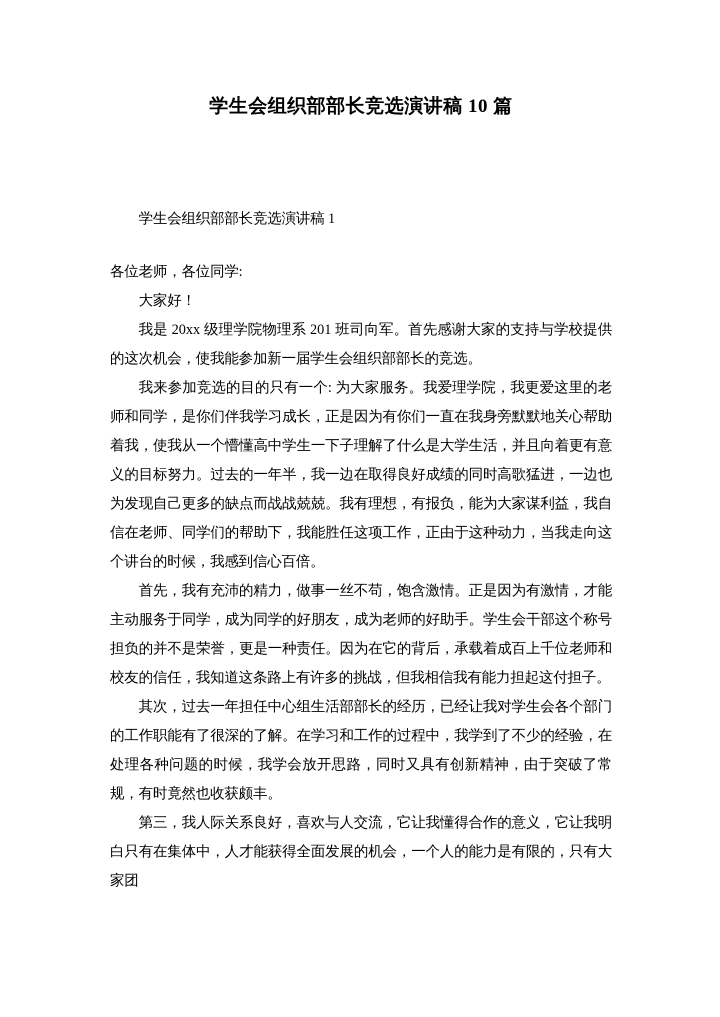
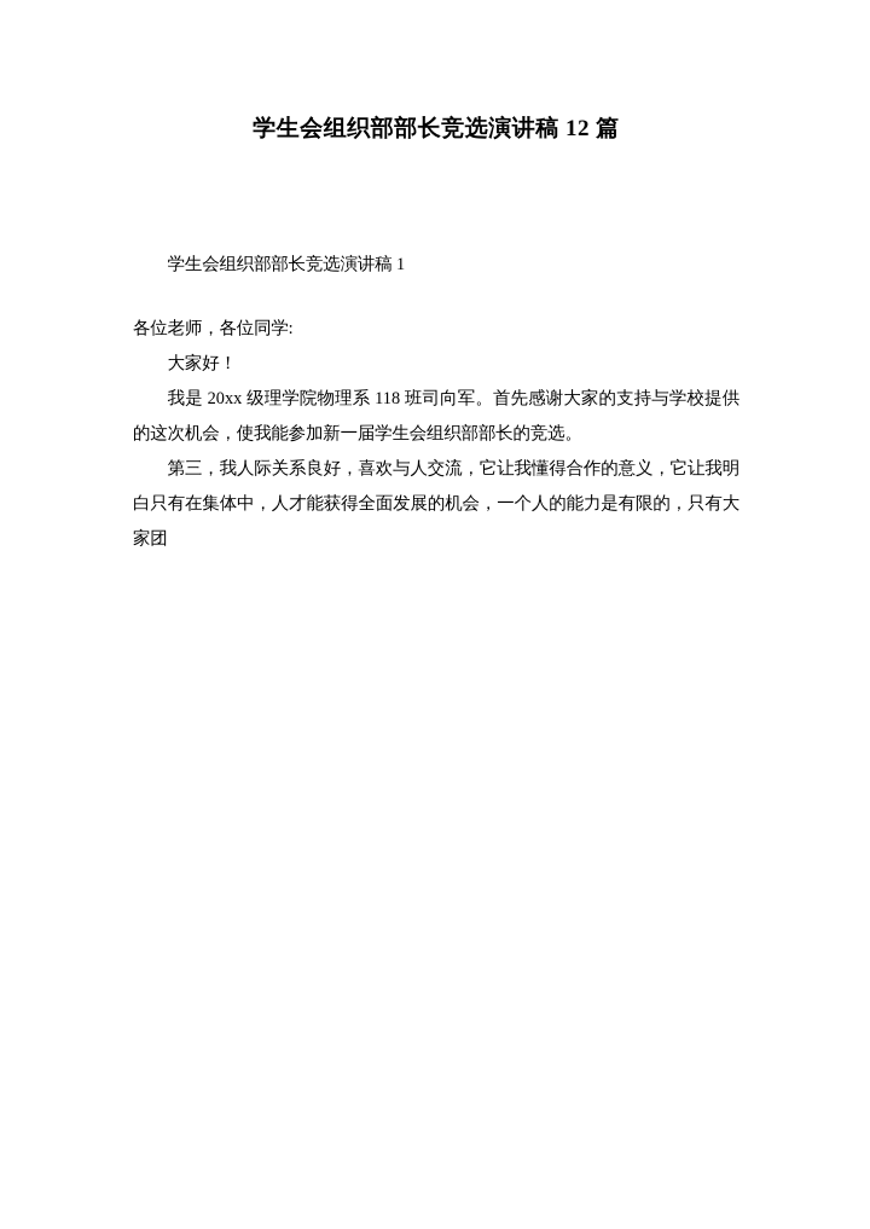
- 学生会组织部部长竞选演讲稿 10 篇
+ 学生会组织部部长竞选演讲稿 12 篇
  学生会组织部部长竞选演讲稿 1
  各位老师，各位同学:
  大家好！
- 我是 20xx 级理学院物理系 201 班司向军。首先感谢大家的支持与学校提供的这次机会，使我能参加新一届学生会组织部部长的竞选。
+ 我是 20xx 级理学院物理系 118 班司向军。首先感谢大家的支持与学校提供的这次机会，使我能参加新一届学生会组织部部长的竞选。
- 我来参加竞选的目的只有一个: 为大家服务。我爱理学院，我更爱这里的老师和同学，是你们伴我学习成长，正是因为有你们一直在我身旁默默地关心帮助着我，使我从一个懵懂高中学生一下子理解了什么是大学生活，并且向着更有意义的目标努力。过去的一年半，我一边在取得良好成绩的同时高歌猛进，一边也为发现自己更多的缺点而战战兢兢。我有理想，有报负，能为大家谋利益，我自信在老师、同学们的帮助下，我能胜任这项工作，正由于这种动力，当我走向这个讲台的时候，我感到信心百倍。
- 首先，我有充沛的精力，做事一丝不苟，饱含激情。正是因为有激情，才能主动服务于同学，成为同学的好朋友，成为老师的好助手。学生会干部这个称号担负的并不是荣誉，更是一种责任。因为在它的背后，承载着成百上千位老师和校友的信任，我知道这条路上有许多的挑战，但我相信我有能力担起这付担子。
- 其次，过去一年担任中心组生活部部长的经历，已经让我对学生会各个部门的工作职能有了很深的了解。在学习和工作的过程中，我学到了不少的经验，在处理各种问题的时候，我学会放开思路，同时又具有创新精神，由于突破了常规，有时竟然也收获颇丰。
  第三，我人际关系良好，喜欢与人交流，它让我懂得合作的意义，它让我明白只有在集体中，人才能获得全面发展的机会，一个人的能力是有限的，只有大家团
